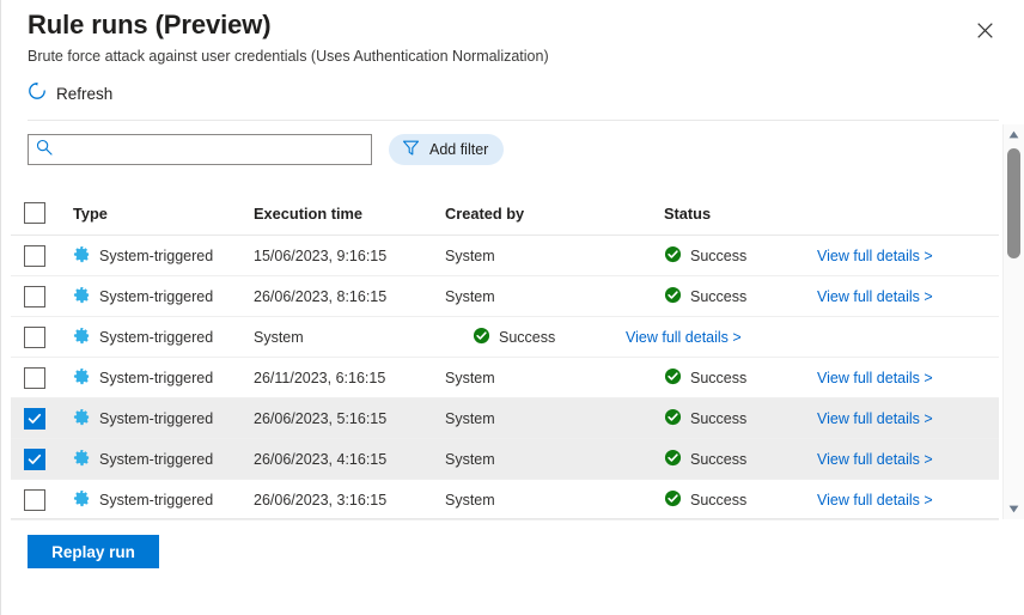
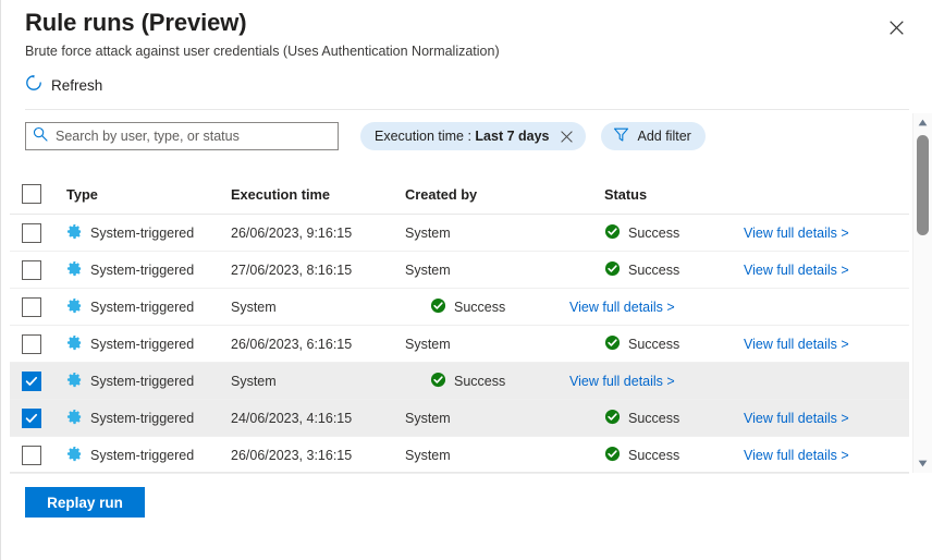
  Rule runs (Preview)
  Brute force attack against user credentials (Uses Authentication Normalization)
  Refresh
+ Search by user, type, or status
+ Execution time : Last 7 days
  Add filter
  Type
  Execution time
  Created by
  Status
  System-triggered
- 15/06/2023, 9:16:15
+ 26/06/2023, 9:16:15
  System
  Success
  View full details >
  System-triggered
- 26/06/2023, 8:16:15
+ 27/06/2023, 8:16:15
  System
  Success
  View full details >
  System-triggered
  System
  Success
  View full details >
  System-triggered
- 26/11/2023, 6:16:15
+ 26/06/2023, 6:16:15
  System
  Success
  View full details >
  System-triggered
- 26/06/2023, 5:16:15
  System
  Success
  View full details >
  System-triggered
- 26/06/2023, 4:16:15
+ 24/06/2023, 4:16:15
  System
  Success
  View full details >
  System-triggered
  26/06/2023, 3:16:15
  System
  Success
  View full details >
  Replay run
